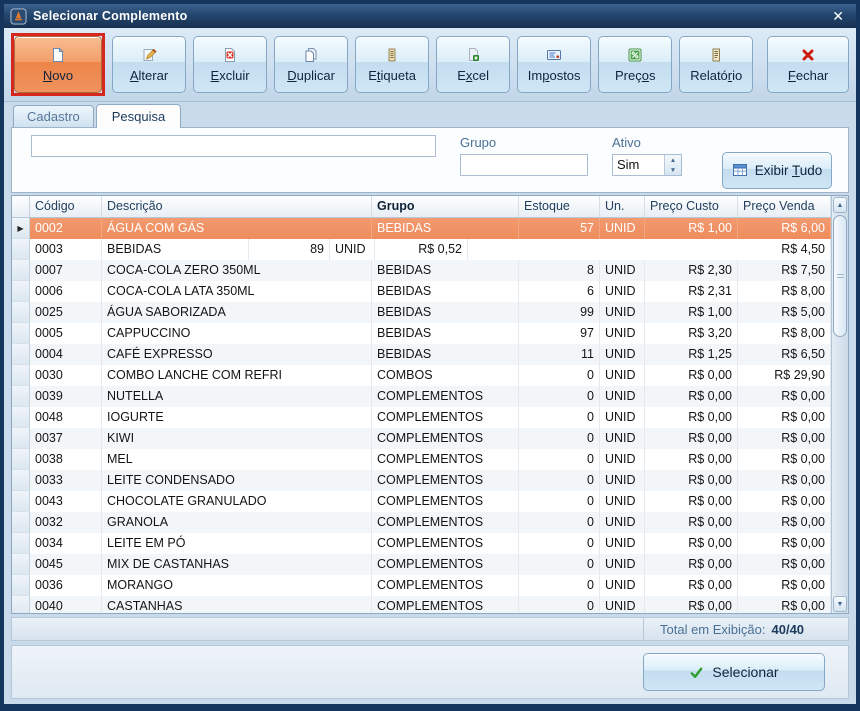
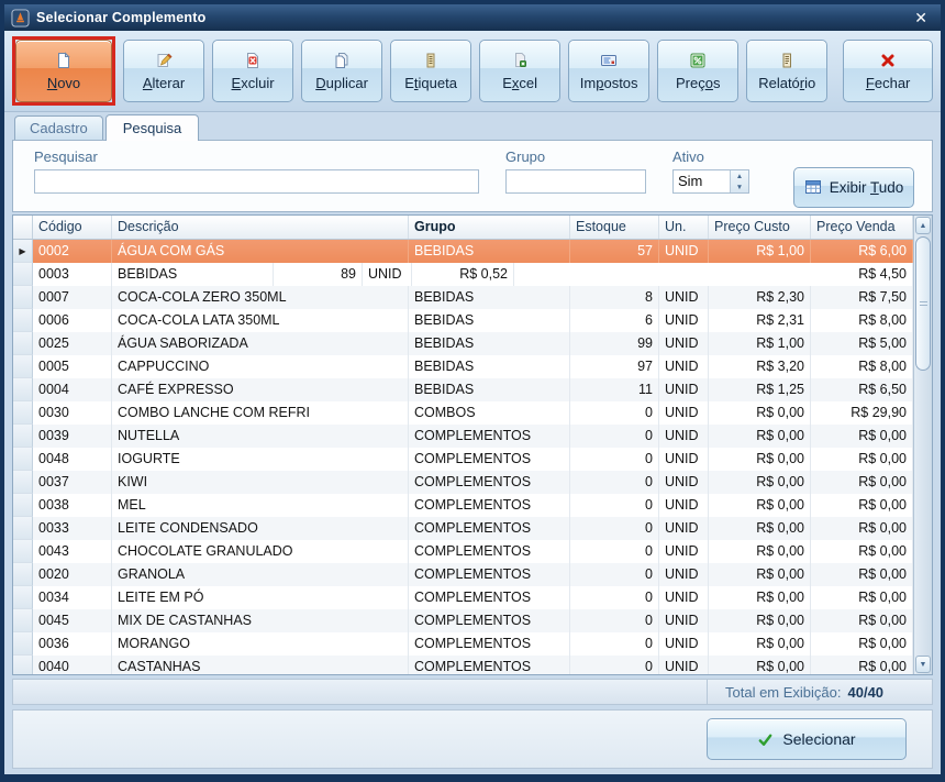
  Selecionar Complemento
  ✕
  Novo
  Alterar
  Excluir
  Duplicar
  Etiqueta
  Excel
  Impostos
  Preços
  Relatório
  Fechar
  Cadastro
  Pesquisa
+ Pesquisar
  Grupo
  Ativo
  Sim
  Exibir Tudo
  Código
  Descrição
  Grupo
  Estoque
  Un.
  Preço Custo
  Preço Venda
  ▶
  0002
  ÁGUA COM GÁS
  BEBIDAS
  57
  UNID
  R$ 1,00
  R$ 6,00
  0003
  BEBIDAS
  89
  UNID
  R$ 0,52
  R$ 4,50
  0007
  COCA-COLA ZERO 350ML
  BEBIDAS
  8
  UNID
  R$ 2,30
  R$ 7,50
  0006
  COCA-COLA LATA 350ML
  BEBIDAS
  6
  UNID
  R$ 2,31
  R$ 8,00
  0025
  ÁGUA SABORIZADA
  BEBIDAS
  99
  UNID
  R$ 1,00
  R$ 5,00
  0005
  CAPPUCCINO
  BEBIDAS
  97
  UNID
  R$ 3,20
  R$ 8,00
  0004
  CAFÉ EXPRESSO
  BEBIDAS
  11
  UNID
  R$ 1,25
  R$ 6,50
  0030
  COMBO LANCHE COM REFRI
  COMBOS
  0
  UNID
  R$ 0,00
  R$ 29,90
  0039
  NUTELLA
  COMPLEMENTOS
  0
  UNID
  R$ 0,00
  R$ 0,00
  0048
  IOGURTE
  COMPLEMENTOS
  0
  UNID
  R$ 0,00
  R$ 0,00
  0037
  KIWI
  COMPLEMENTOS
  0
  UNID
  R$ 0,00
  R$ 0,00
  0038
  MEL
  COMPLEMENTOS
  0
  UNID
  R$ 0,00
  R$ 0,00
  0033
  LEITE CONDENSADO
  COMPLEMENTOS
  0
  UNID
  R$ 0,00
  R$ 0,00
  0043
  CHOCOLATE GRANULADO
  COMPLEMENTOS
  0
  UNID
  R$ 0,00
  R$ 0,00
- 0032
+ 0020
  GRANOLA
  COMPLEMENTOS
  0
  UNID
  R$ 0,00
  R$ 0,00
  0034
  LEITE EM PÓ
  COMPLEMENTOS
  0
  UNID
  R$ 0,00
  R$ 0,00
  0045
  MIX DE CASTANHAS
  COMPLEMENTOS
  0
  UNID
  R$ 0,00
  R$ 0,00
  0036
  MORANGO
  COMPLEMENTOS
  0
  UNID
  R$ 0,00
  R$ 0,00
  0040
  CASTANHAS
  COMPLEMENTOS
  0
  UNID
  R$ 0,00
  R$ 0,00
  Total em Exibição:
  40/40
  Selecionar
